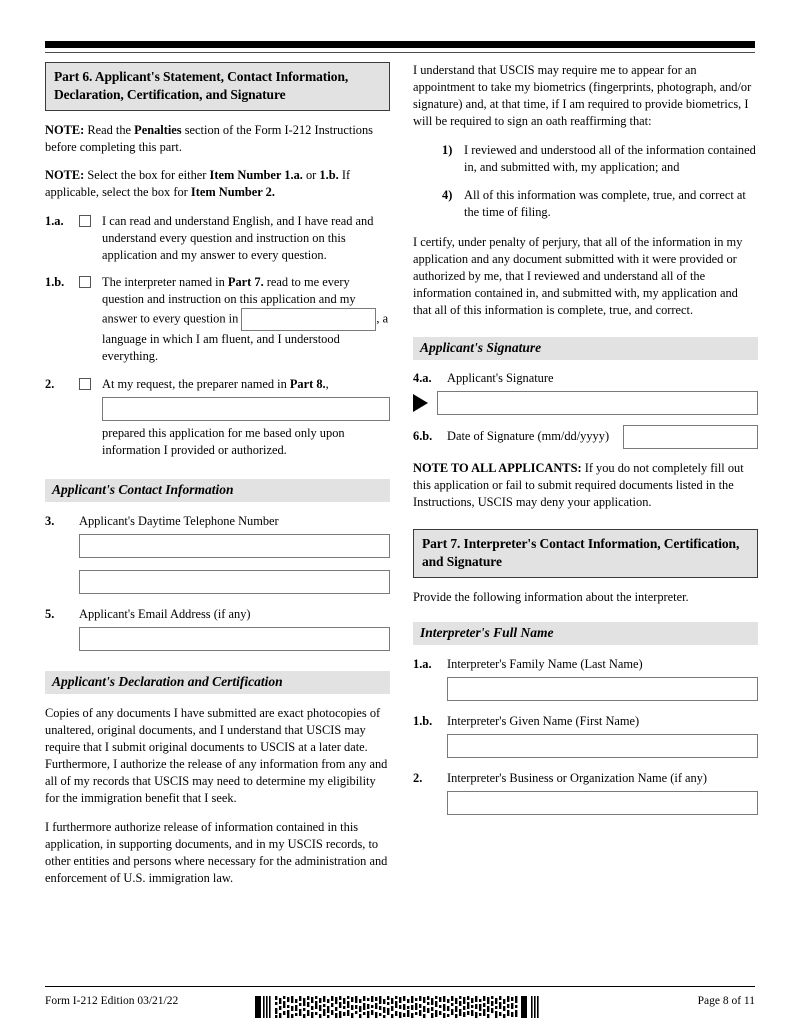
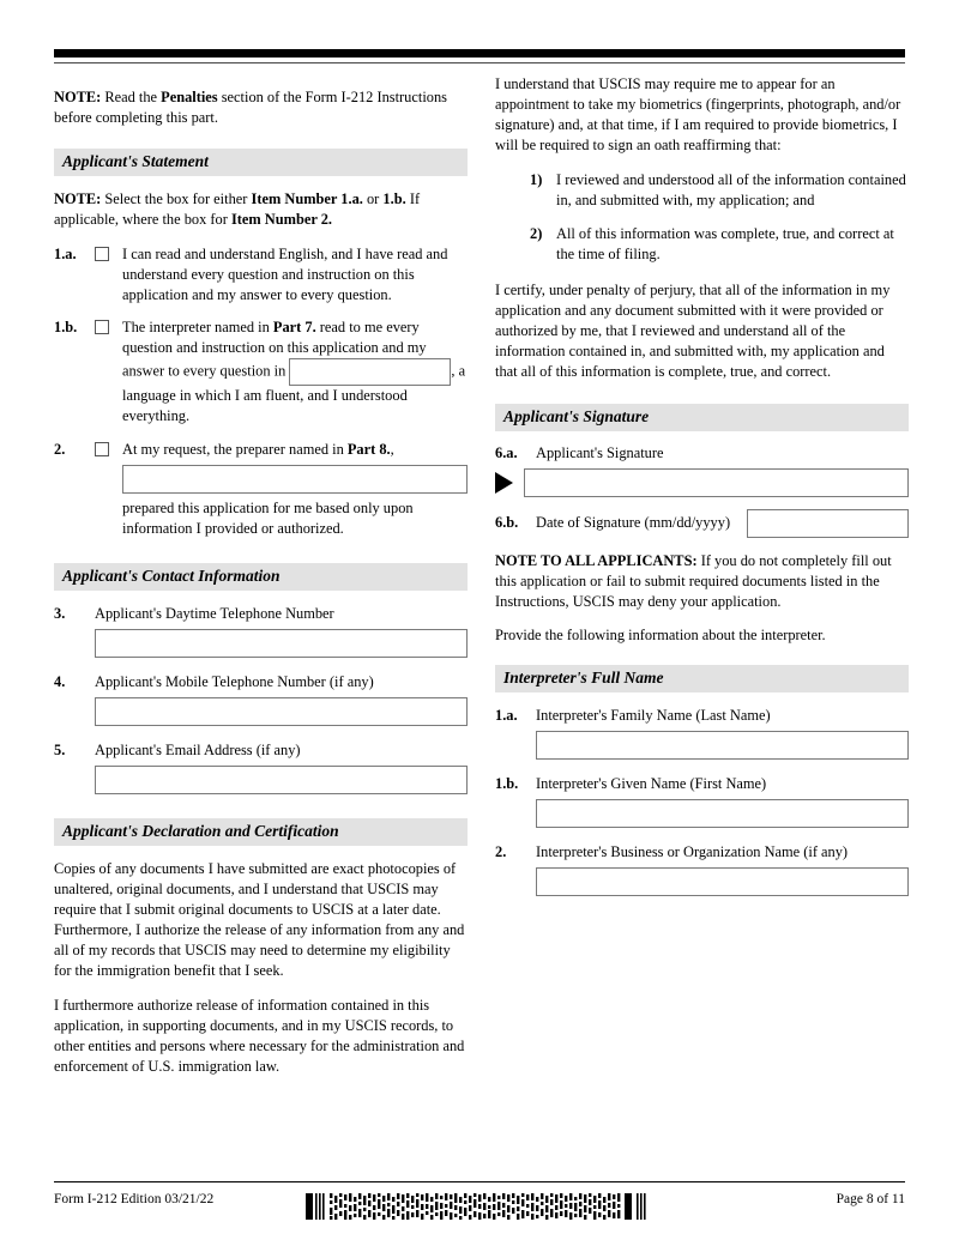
- Part 6. Applicant's Statement, Contact Information, Declaration, Certification, and Signature
  NOTE: Read the Penalties section of the Form I-212 Instructions before completing this part.
+ Applicant's Statement
- NOTE: Select the box for either Item Number 1.a. or 1.b. If applicable, select the box for Item Number 2.
+ NOTE: Select the box for either Item Number 1.a. or 1.b. If applicable, where the box for Item Number 2.
  1.a.
  I can read and understand English, and I have read and understand every question and instruction on this application and my answer to every question.
  1.b.
  The interpreter named in Part 7. read to me every question and instruction on this application and my answer to every question in , a language in which I am fluent, and I understood everything.
  2.
  At my request, the preparer named in Part 8., prepared this application for me based only upon information I provided or authorized.
  Applicant's Contact Information
  3.
  Applicant's Daytime Telephone Number
+ 4.
+ Applicant's Mobile Telephone Number (if any)
  5.
  Applicant's Email Address (if any)
  Applicant's Declaration and Certification
  Copies of any documents I have submitted are exact photocopies of unaltered, original documents, and I understand that USCIS may require that I submit original documents to USCIS at a later date. Furthermore, I authorize the release of any information from any and all of my records that USCIS may need to determine my eligibility for the immigration benefit that I seek.
  I furthermore authorize release of information contained in this application, in supporting documents, and in my USCIS records, to other entities and persons where necessary for the administration and enforcement of U.S. immigration law.
  I understand that USCIS may require me to appear for an appointment to take my biometrics (fingerprints, photograph, and/or signature) and, at that time, if I am required to provide biometrics, I will be required to sign an oath reaffirming that:
  1)
  I reviewed and understood all of the information contained in, and submitted with, my application; and
- 4)
+ 2)
  All of this information was complete, true, and correct at the time of filing.
  I certify, under penalty of perjury, that all of the information in my application and any document submitted with it were provided or authorized by me, that I reviewed and understand all of the information contained in, and submitted with, my application and that all of this information is complete, true, and correct.
  Applicant's Signature
- 4.a.
+ 6.a.
  Applicant's Signature
  6.b.
  Date of Signature (mm/dd/yyyy)
  NOTE TO ALL APPLICANTS: If you do not completely fill out this application or fail to submit required documents listed in the Instructions, USCIS may deny your application.
- Part 7. Interpreter's Contact Information, Certification, and Signature
  Provide the following information about the interpreter.
  Interpreter's Full Name
  1.a.
  Interpreter's Family Name (Last Name)
  1.b.
  Interpreter's Given Name (First Name)
  2.
  Interpreter's Business or Organization Name (if any)
  Form I-212 Edition 03/21/22
  Page 8 of 11
